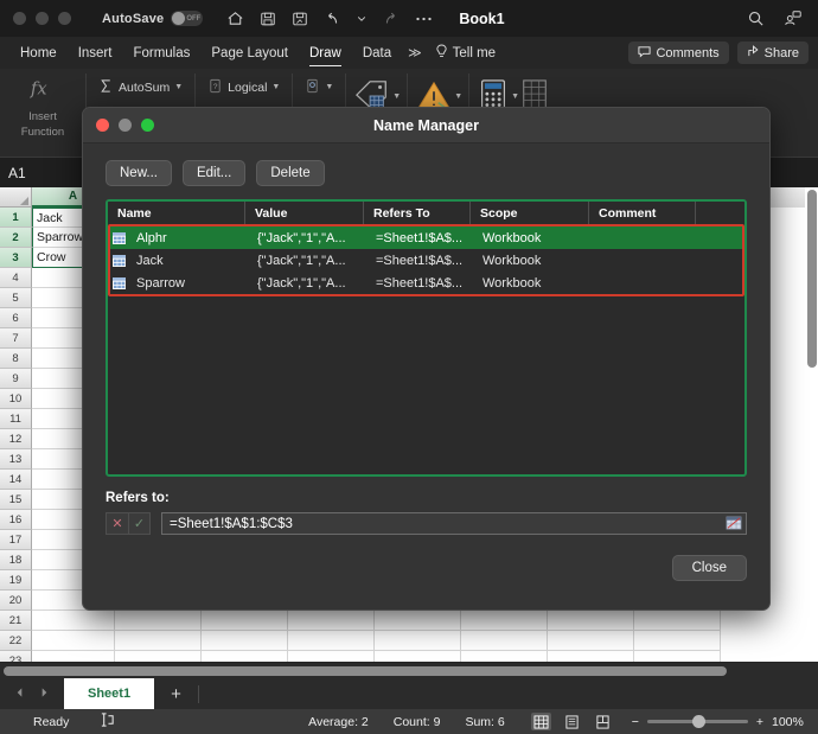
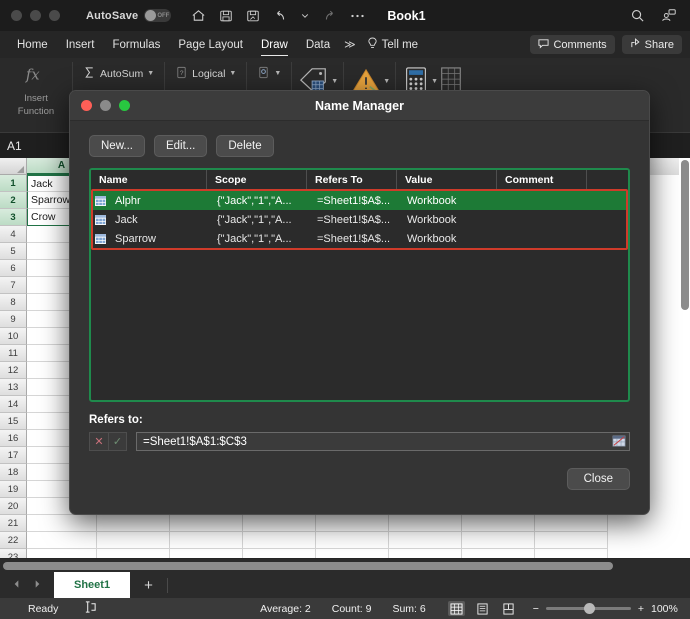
  AutoSave
  Book1
  Home
  Insert
  Formulas
  Page Layout
  Draw
  Data
  ≫
  Tell me
  Comments
  Share
  fx
  Insert
  Function
  AutoSum
  Logical
  A1
  A
  1
  2
  3
  4
  5
  6
  7
  8
  9
  10
  11
  12
  13
  14
  15
  16
  17
  18
  19
  20
  21
  22
  23
  Jack
  Sparrow
  Crow
  Sheet1
  +
  Ready
  Average: 2
  Count: 9
  Sum: 6
  −
  +
  100%
  Name Manager
  New...
  Edit...
  Delete
  Name
- Value
+ Scope
  Refers To
- Scope
+ Value
  Comment
  Alphr
  {"Jack","1","A...
  =Sheet1!$A$...
  Workbook
  Jack
  {"Jack","1","A...
  =Sheet1!$A$...
  Workbook
  Sparrow
  {"Jack","1","A...
  =Sheet1!$A$...
  Workbook
  Refers to:
  ✕
  ✓
  =Sheet1!$A$1:$C$3
  Close
